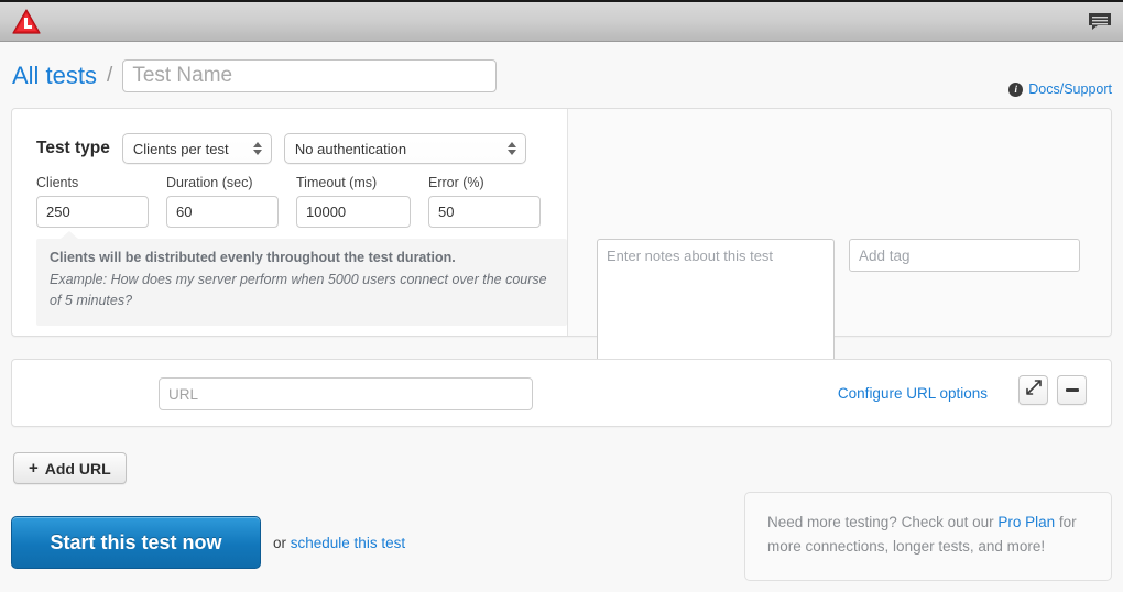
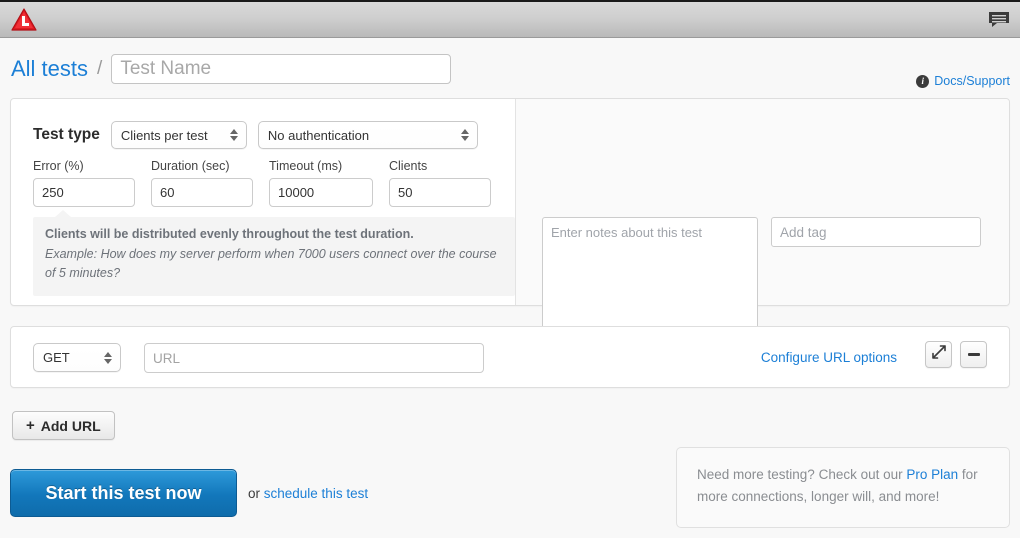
  All tests
  /
  Test Name
  i
  Docs/Support
  Test type
  Clients per test
  No authentication
- Clients
+ Error (%)
  250
  Duration (sec)
  60
  Timeout (ms)
  10000
- Error (%)
+ Clients
  50
  Clients will be distributed evenly throughout the test duration.
- Example: How does my server perform when 5000 users connect over the course of 5 minutes?
+ Example: How does my server perform when 7000 users connect over the course of 5 minutes?
  Enter notes about this test
  Add tag
+ GET
  URL
  Configure URL options
  +
  Add URL
  Start this test now
  or schedule this test
- Need more testing? Check out our Pro Plan for more connections, longer tests, and more!
+ Need more testing? Check out our Pro Plan for more connections, longer will, and more!
